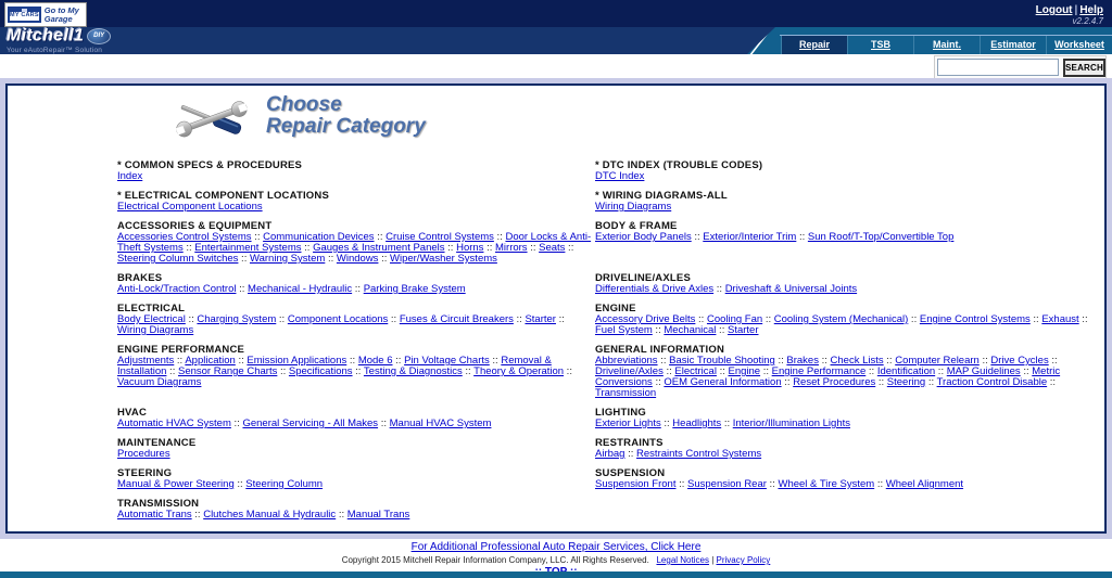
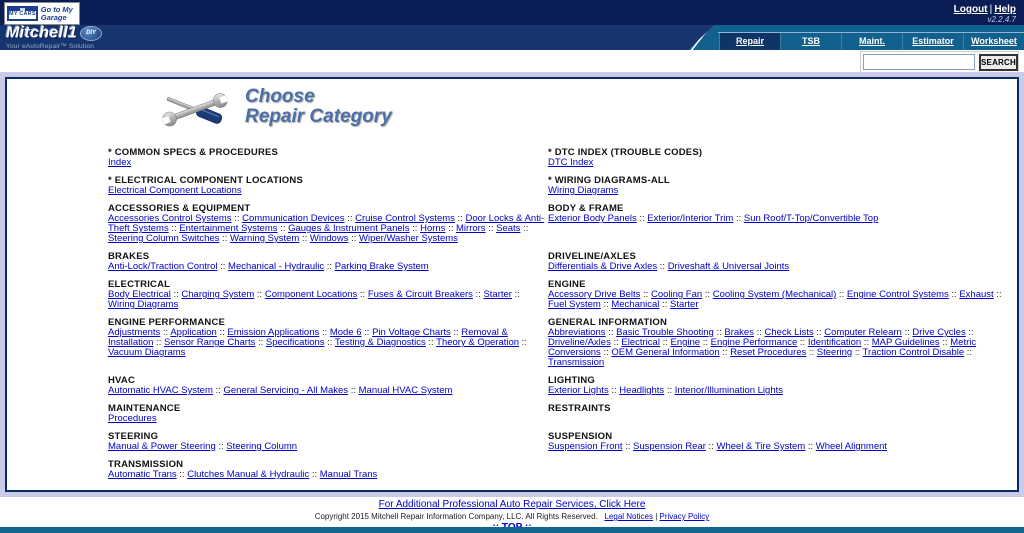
  Go to My Garage
  Logout | Help
  v2.2.4.7
  Mitchell1
  Repair
  TSB
  Maint.
  Estimator
  Worksheet
  SEARCH
  Choose
  Repair Category
  * COMMON SPECS & PROCEDURES
  Index
  * DTC INDEX (TROUBLE CODES)
  DTC Index
  * ELECTRICAL COMPONENT LOCATIONS
  Electrical Component Locations
  * WIRING DIAGRAMS-ALL
  Wiring Diagrams
  ACCESSORIES & EQUIPMENT
  Accessories Control Systems :: Communication Devices :: Cruise Control Systems :: Door Locks & Anti-Theft Systems :: Entertainment Systems :: Gauges & Instrument Panels :: Horns :: Mirrors :: Seats :: Steering Column Switches :: Warning System :: Windows :: Wiper/Washer Systems
  BODY & FRAME
  Exterior Body Panels :: Exterior/Interior Trim :: Sun Roof/T-Top/Convertible Top
  BRAKES
  Anti-Lock/Traction Control :: Mechanical - Hydraulic :: Parking Brake System
  DRIVELINE/AXLES
  Differentials & Drive Axles :: Driveshaft & Universal Joints
  ELECTRICAL
  Body Electrical :: Charging System :: Component Locations :: Fuses & Circuit Breakers :: Starter :: Wiring Diagrams
  ENGINE
  Accessory Drive Belts :: Cooling Fan :: Cooling System (Mechanical) :: Engine Control Systems :: Exhaust :: Fuel System :: Mechanical :: Starter
  ENGINE PERFORMANCE
  Adjustments :: Application :: Emission Applications :: Mode 6 :: Pin Voltage Charts :: Removal & Installation :: Sensor Range Charts :: Specifications :: Testing & Diagnostics :: Theory & Operation :: Vacuum Diagrams
  GENERAL INFORMATION
  Abbreviations :: Basic Trouble Shooting :: Brakes :: Check Lists :: Computer Relearn :: Drive Cycles :: Driveline/Axles :: Electrical :: Engine :: Engine Performance :: Identification :: MAP Guidelines :: Metric Conversions :: OEM General Information :: Reset Procedures :: Steering :: Traction Control Disable :: Transmission
  HVAC
  Automatic HVAC System :: General Servicing - All Makes :: Manual HVAC System
  LIGHTING
  Exterior Lights :: Headlights :: Interior/Illumination Lights
  MAINTENANCE
  Procedures
  RESTRAINTS
- Airbag :: Restraints Control Systems
  STEERING
  Manual & Power Steering :: Steering Column
  SUSPENSION
  Suspension Front :: Suspension Rear :: Wheel & Tire System :: Wheel Alignment
  TRANSMISSION
  Automatic Trans :: Clutches Manual & Hydraulic :: Manual Trans
  For Additional Professional Auto Repair Services, Click Here
  Copyright 2015 Mitchell Repair Information Company, LLC. All Rights Reserved. Legal Notices | Privacy Policy
